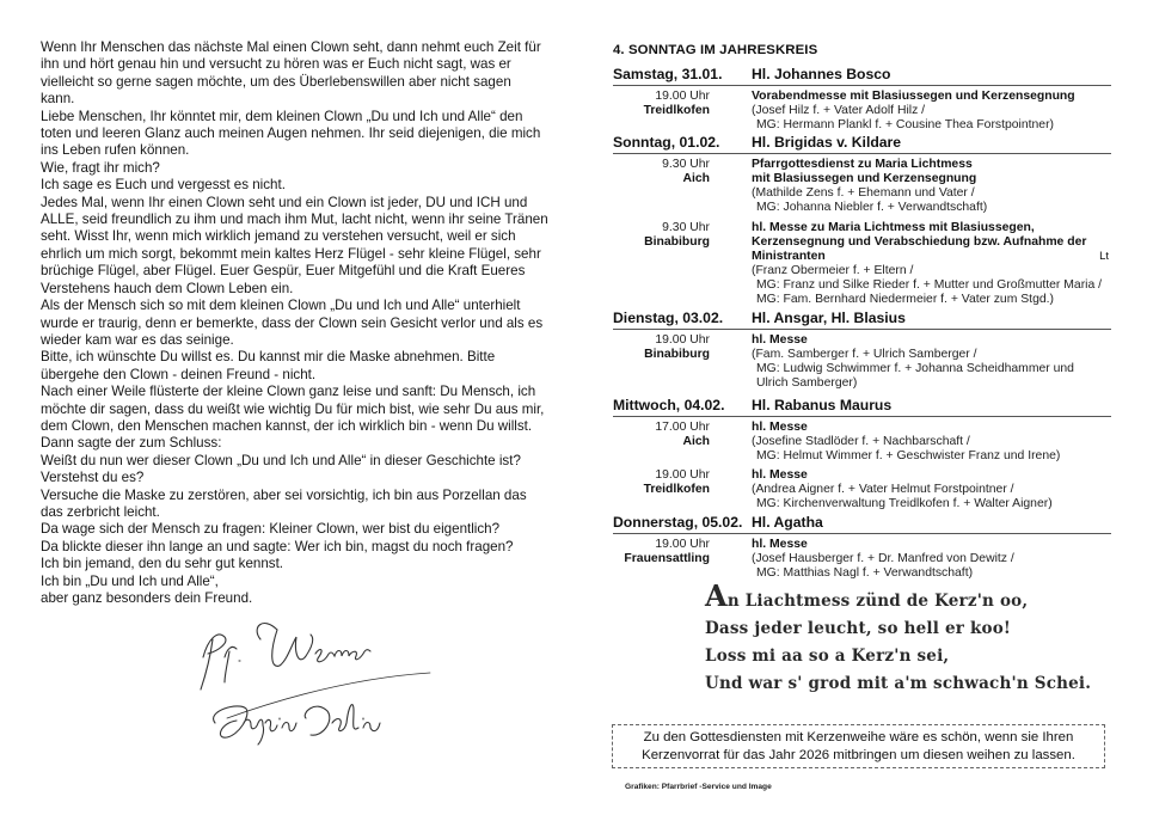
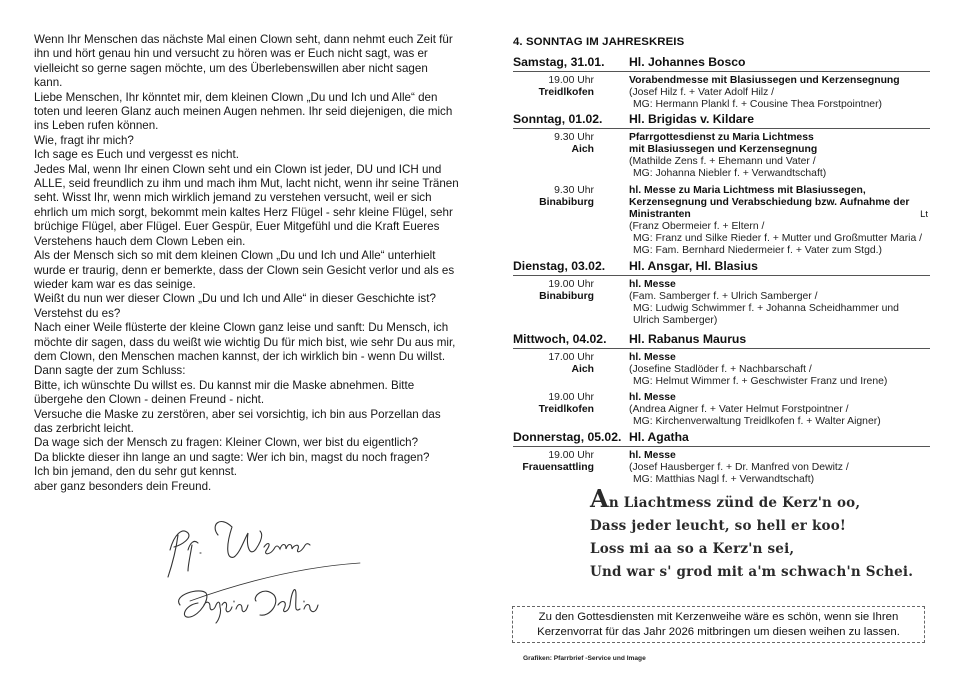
  Wenn Ihr Menschen das nächste Mal einen Clown seht, dann nehmt euch Zeit für ihn und hört genau hin und versucht zu hören was er Euch nicht sagt, was er vielleicht so gerne sagen möchte, um des Überlebenswillen aber nicht sagen kann.
  Liebe Menschen, Ihr könntet mir, dem kleinen Clown „Du und Ich und Alle“ den toten und leeren Glanz auch meinen Augen nehmen. Ihr seid diejenigen, die mich ins Leben rufen können.
  Wie, fragt ihr mich?
  Ich sage es Euch und vergesst es nicht.
  Jedes Mal, wenn Ihr einen Clown seht und ein Clown ist jeder, DU und ICH und ALLE, seid freundlich zu ihm und mach ihm Mut, lacht nicht, wenn ihr seine Tränen seht. Wisst Ihr, wenn mich wirklich jemand zu verstehen versucht, weil er sich ehrlich um mich sorgt, bekommt mein kaltes Herz Flügel - sehr kleine Flügel, sehr brüchige Flügel, aber Flügel. Euer Gespür, Euer Mitgefühl und die Kraft Eueres Verstehens hauch dem Clown Leben ein.
  Als der Mensch sich so mit dem kleinen Clown „Du und Ich und Alle“ unterhielt wurde er traurig, denn er bemerkte, dass der Clown sein Gesicht verlor und als es wieder kam war es das seinige.
- Bitte, ich wünschte Du willst es. Du kannst mir die Maske abnehmen. Bitte übergehe den Clown - deinen Freund - nicht.
+ Weißt du nun wer dieser Clown „Du und Ich und Alle“ in dieser Geschichte ist? Verstehst du es?
  Nach einer Weile flüsterte der kleine Clown ganz leise und sanft: Du Mensch, ich möchte dir sagen, dass du weißt wie wichtig Du für mich bist, wie sehr Du aus mir, dem Clown, den Menschen machen kannst, der ich wirklich bin - wenn Du willst.
  Dann sagte der zum Schluss:
- Weißt du nun wer dieser Clown „Du und Ich und Alle“ in dieser Geschichte ist? Verstehst du es?
+ Bitte, ich wünschte Du willst es. Du kannst mir die Maske abnehmen. Bitte übergehe den Clown - deinen Freund - nicht.
  Versuche die Maske zu zerstören, aber sei vorsichtig, ich bin aus Porzellan das das zerbricht leicht.
  Da wage sich der Mensch zu fragen: Kleiner Clown, wer bist du eigentlich?
  Da blickte dieser ihn lange an und sagte: Wer ich bin, magst du noch fragen?
  Ich bin jemand, den du sehr gut kennst.
- Ich bin „Du und Ich und Alle“,
  aber ganz besonders dein Freund.
  4. SONNTAG IM JAHRESKREIS
  Samstag, 31.01.
  Hl. Johannes Bosco
  19.00 Uhr
  Treidlkofen
  Vorabendmesse mit Blasiussegen und Kerzensegnung
  (Josef Hilz f. + Vater Adolf Hilz /
  MG: Hermann Plankl f. + Cousine Thea Forstpointner)
  Sonntag, 01.02.
  Hl. Brigidas v. Kildare
  9.30 Uhr
  Aich
  Pfarrgottesdienst zu Maria Lichtmess
  mit Blasiussegen und Kerzensegnung
  (Mathilde Zens f. + Ehemann und Vater /
  MG: Johanna Niebler f. + Verwandtschaft)
  9.30 Uhr
  Binabiburg
  hl. Messe zu Maria Lichtmess mit Blasiussegen,
  Kerzensegnung und Verabschiedung bzw. Aufnahme der
  Ministranten
  (Franz Obermeier f. + Eltern /
  MG: Franz und Silke Rieder f. + Mutter und Großmutter Maria /
  MG: Fam. Bernhard Niedermeier f. + Vater zum Stgd.)
  Lt
  Dienstag, 03.02.
  Hl. Ansgar, Hl. Blasius
  19.00 Uhr
  Binabiburg
  hl. Messe
  (Fam. Samberger f. + Ulrich Samberger /
  MG: Ludwig Schwimmer f. + Johanna Scheidhammer und
  Ulrich Samberger)
  Mittwoch, 04.02.
  Hl. Rabanus Maurus
  17.00 Uhr
  Aich
  hl. Messe
  (Josefine Stadlöder f. + Nachbarschaft /
  MG: Helmut Wimmer f. + Geschwister Franz und Irene)
  19.00 Uhr
  Treidlkofen
  hl. Messe
  (Andrea Aigner f. + Vater Helmut Forstpointner /
  MG: Kirchenverwaltung Treidlkofen f. + Walter Aigner)
  Donnerstag, 05.02.
  Hl. Agatha
  19.00 Uhr
  Frauensattling
  hl. Messe
  (Josef Hausberger f. + Dr. Manfred von Dewitz /
  MG: Matthias Nagl f. + Verwandtschaft)
  An Liachtmess zünd de Kerz'n oo,
  Dass jeder leucht, so hell er koo!
  Loss mi aa so a Kerz'n sei,
  Und war s' grod mit a'm schwach'n Schei.
  Zu den Gottesdiensten mit Kerzenweihe wäre es schön, wenn sie Ihren
  Kerzenvorrat für das Jahr 2026 mitbringen um diesen weihen zu lassen.
